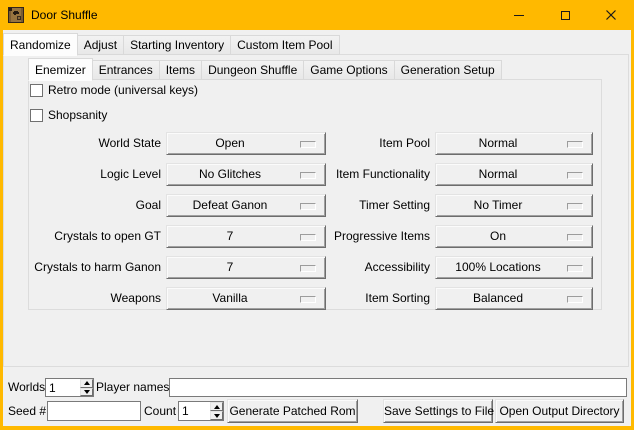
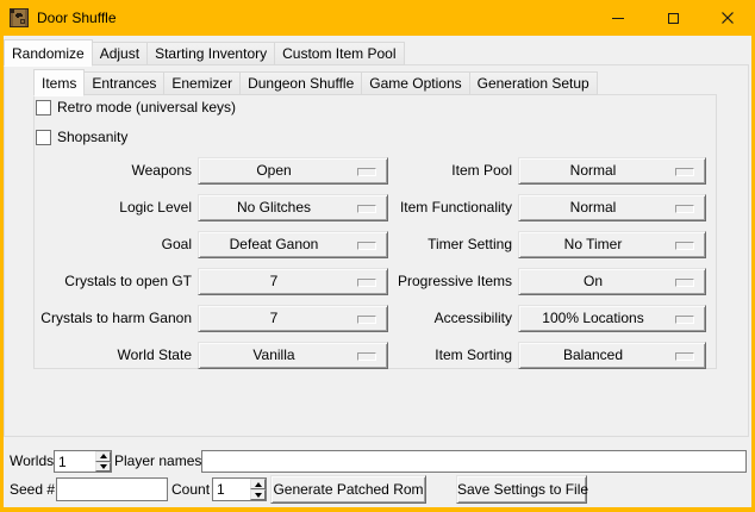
  Door Shuffle
  Randomize
  Adjust
  Starting Inventory
  Custom Item Pool
- Enemizer
+ Items
  Entrances
- Items
+ Enemizer
  Dungeon Shuffle
  Game Options
  Generation Setup
  Retro mode (universal keys)
  Shopsanity
- World State
+ Weapons
  Open
  Logic Level
  No Glitches
  Goal
  Defeat Ganon
  Crystals to open GT
  7
  Crystals to harm Ganon
  7
- Weapons
+ World State
  Vanilla
  Item Pool
  Normal
  Item Functionality
  Normal
  Timer Setting
  No Timer
  Progressive Items
  On
  Accessibility
  100% Locations
  Item Sorting
  Balanced
  Worlds
  1
  Player names
  Seed #
  Count
  1
  Generate Patched Rom
  Save Settings to File
- Open Output Directory
